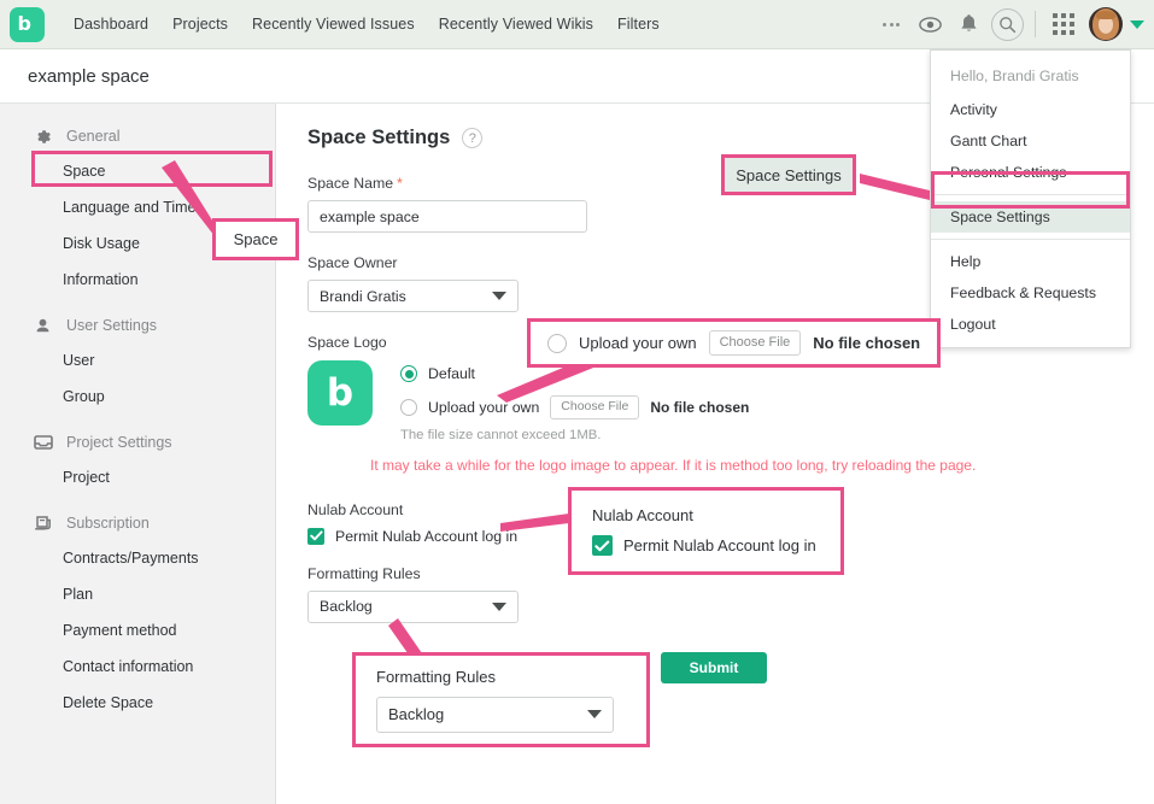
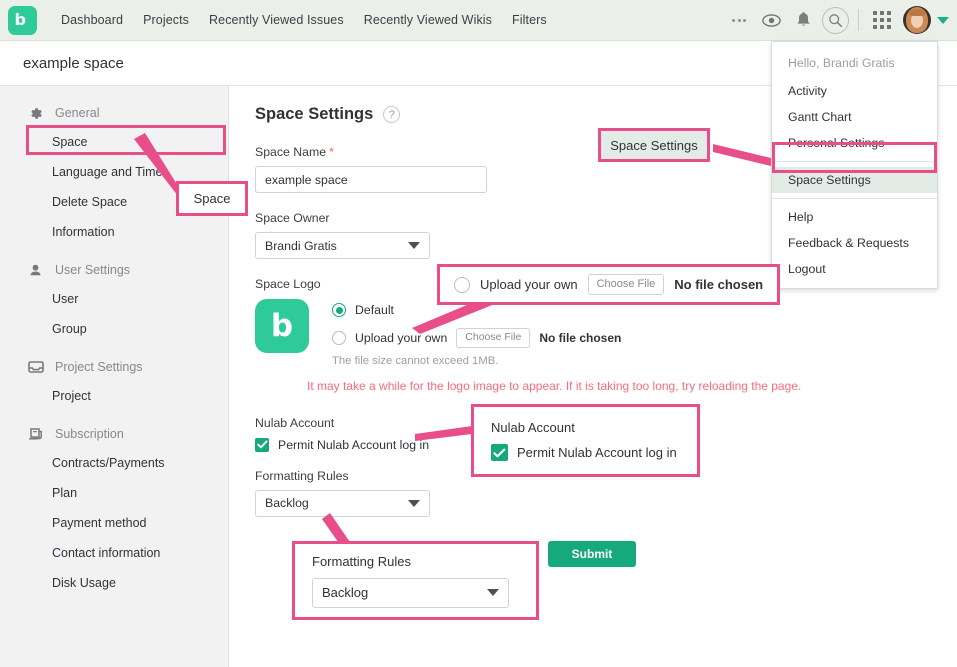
  b
  Dashboard
  Projects
  Recently Viewed Issues
  Recently Viewed Wikis
  Filters
  example space
  General
  Space
  Language and Time
- Disk Usage
+ Delete Space
  Information
  User Settings
  User
  Group
  Project Settings
  Project
  Subscription
  Contracts/Payments
  Plan
  Payment method
  Contact information
- Delete Space
+ Disk Usage
  Space Settings
  ?
  Space Name *
  example space
  Space Owner
  Brandi Gratis
  Space Logo
  b
  Default
  Upload your own
  Choose File
  No file chosen
  The file size cannot exceed 1MB.
- It may take a while for the logo image to appear. If it is method too long, try reloading the page.
+ It may take a while for the logo image to appear. If it is taking too long, try reloading the page.
  Nulab Account
  Permit Nulab Account log in
  Formatting Rules
  Backlog
  Submit
  Hello, Brandi Gratis
  Activity
  Gantt Chart
  Personal Settings
  Space Settings
  Help
  Feedback & Requests
  Logout
  Space
  Space Settings
  Upload your own
  Choose File
  No file chosen
  Nulab Account
  Permit Nulab Account log in
  Formatting Rules
  Backlog
